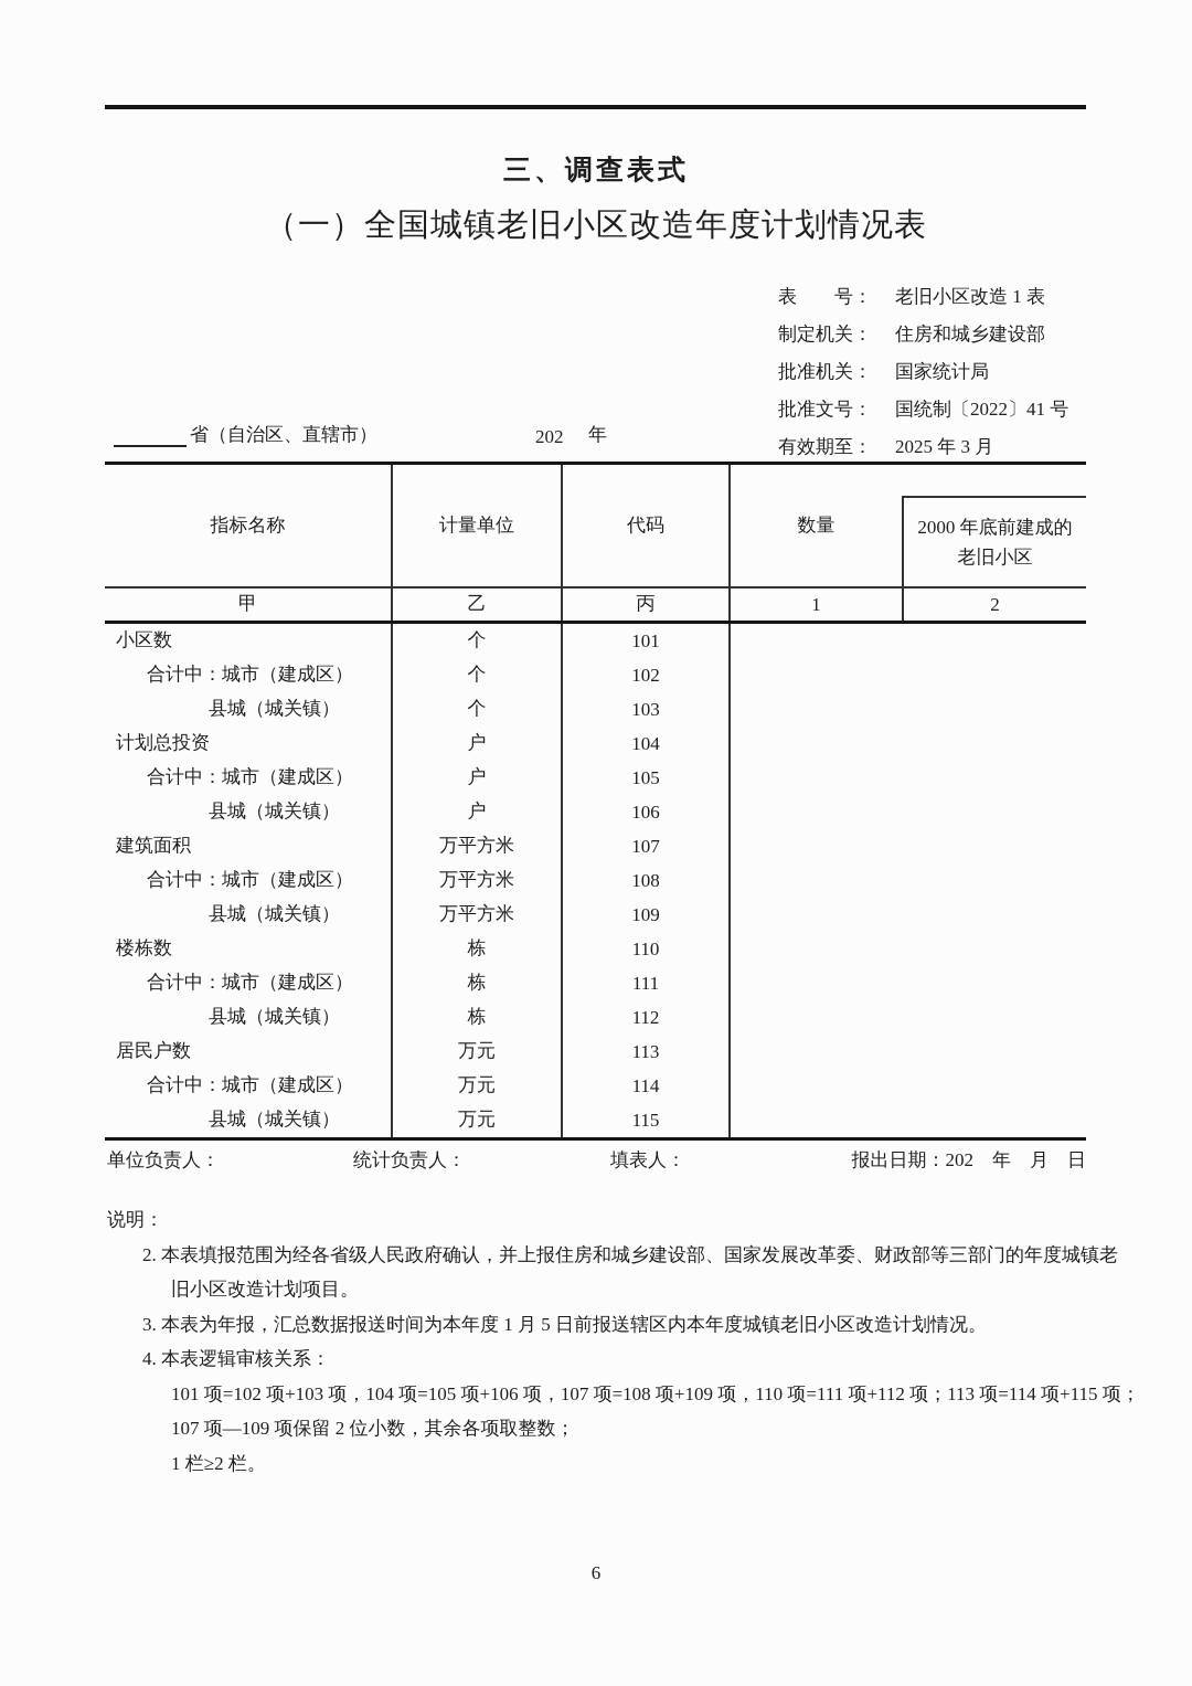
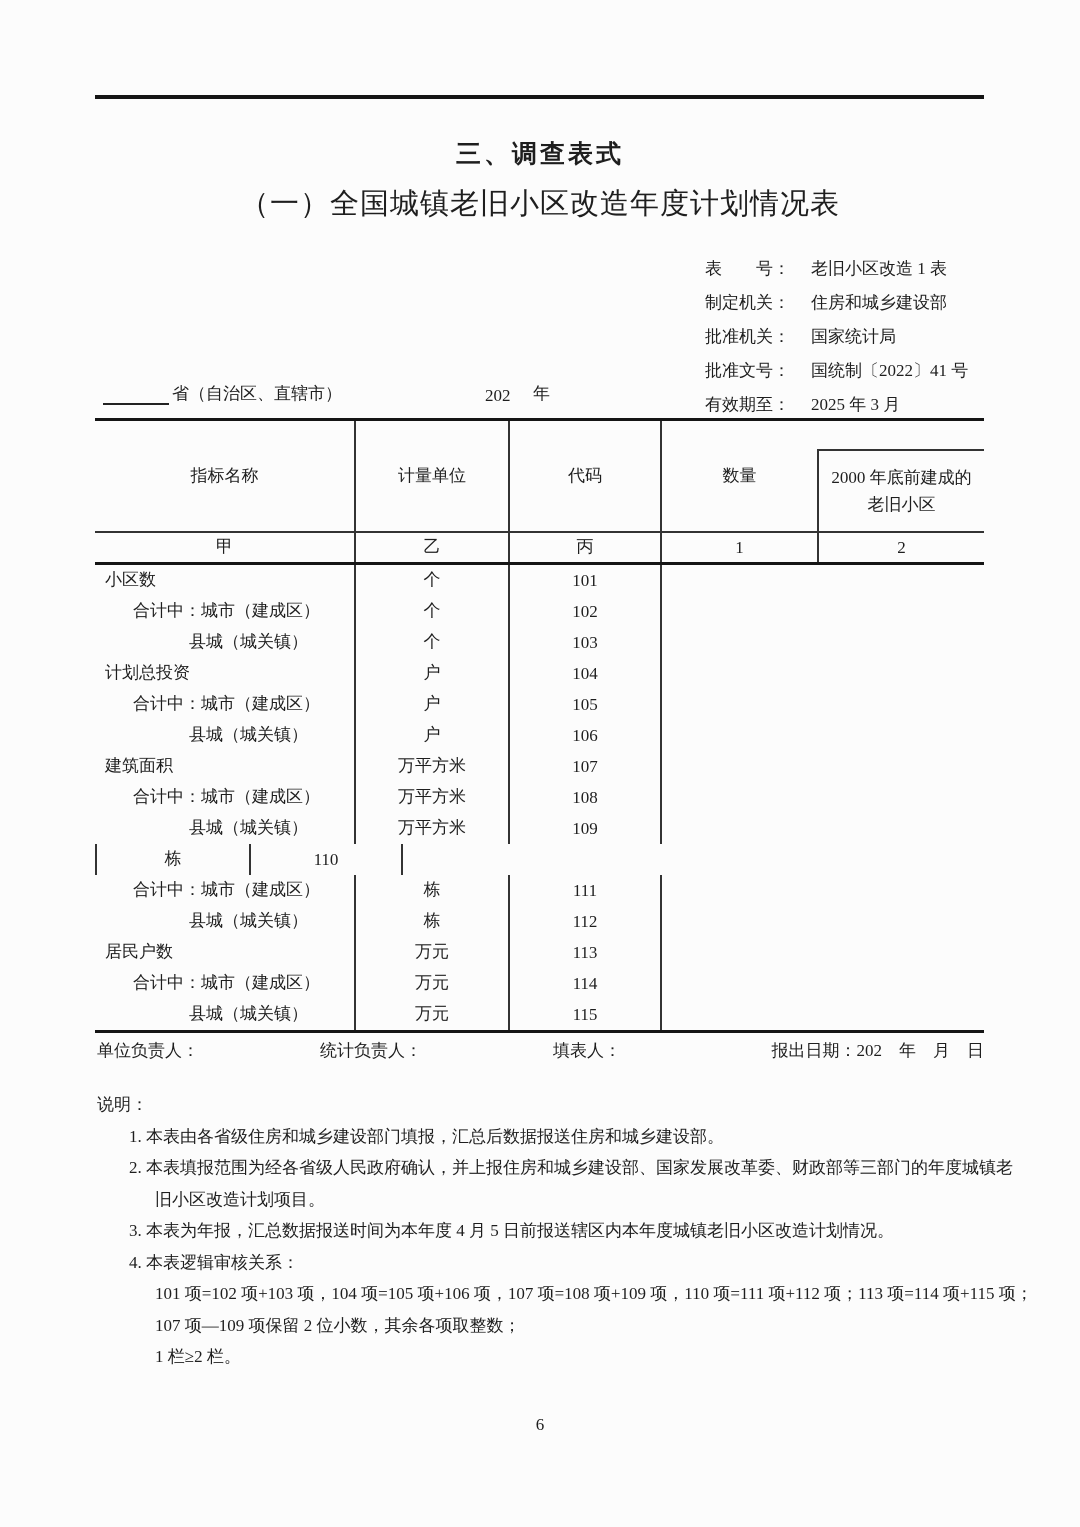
  三、调查表式
  （一）全国城镇老旧小区改造年度计划情况表
  表 号：
  老旧小区改造 1 表
  制定机关：
  住房和城乡建设部
  批准机关：
  国家统计局
  批准文号：
  国统制〔2022〕41 号
  有效期至：
  2025 年 3 月
  省（自治区、直辖市）
  202
  年
  指标名称
  计量单位
  代码
  数量
  2000 年底前建成的
  老旧小区
  甲
  乙
  丙
  1
  2
  小区数
  个
  101
  合计中：城市（建成区）
  个
  102
  县城（城关镇）
  个
  103
  计划总投资
  户
  104
  合计中：城市（建成区）
  户
  105
  县城（城关镇）
  户
  106
  建筑面积
  万平方米
  107
  合计中：城市（建成区）
  万平方米
  108
  县城（城关镇）
  万平方米
  109
- 楼栋数
  栋
  110
  合计中：城市（建成区）
  栋
  111
  县城（城关镇）
  栋
  112
  居民户数
  万元
  113
  合计中：城市（建成区）
  万元
  114
  县城（城关镇）
  万元
  115
  单位负责人：
  统计负责人：
  填表人：
  报出日期：202 年 月 日
  说明：
+ 1. 本表由各省级住房和城乡建设部门填报，汇总后数据报送住房和城乡建设部。
  2. 本表填报范围为经各省级人民政府确认，并上报住房和城乡建设部、国家发展改革委、财政部等三部门的年度城镇老
  旧小区改造计划项目。
- 3. 本表为年报，汇总数据报送时间为本年度 1 月 5 日前报送辖区内本年度城镇老旧小区改造计划情况。
+ 3. 本表为年报，汇总数据报送时间为本年度 4 月 5 日前报送辖区内本年度城镇老旧小区改造计划情况。
  4. 本表逻辑审核关系：
  101 项=102 项+103 项，104 项=105 项+106 项，107 项=108 项+109 项，110 项=111 项+112 项；113 项=114 项+115 项；
  107 项—109 项保留 2 位小数，其余各项取整数；
  1 栏≥2 栏。
  6
